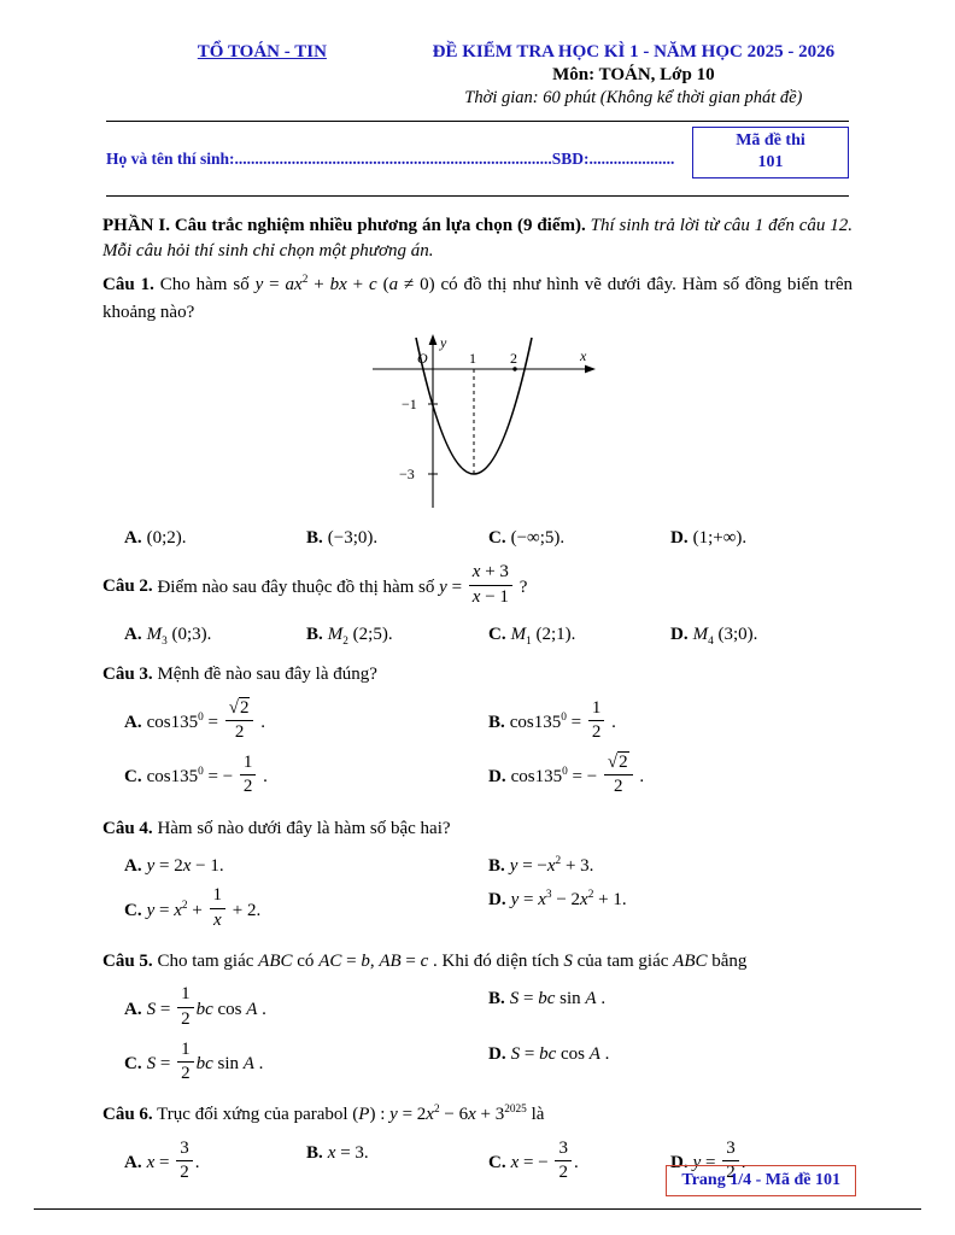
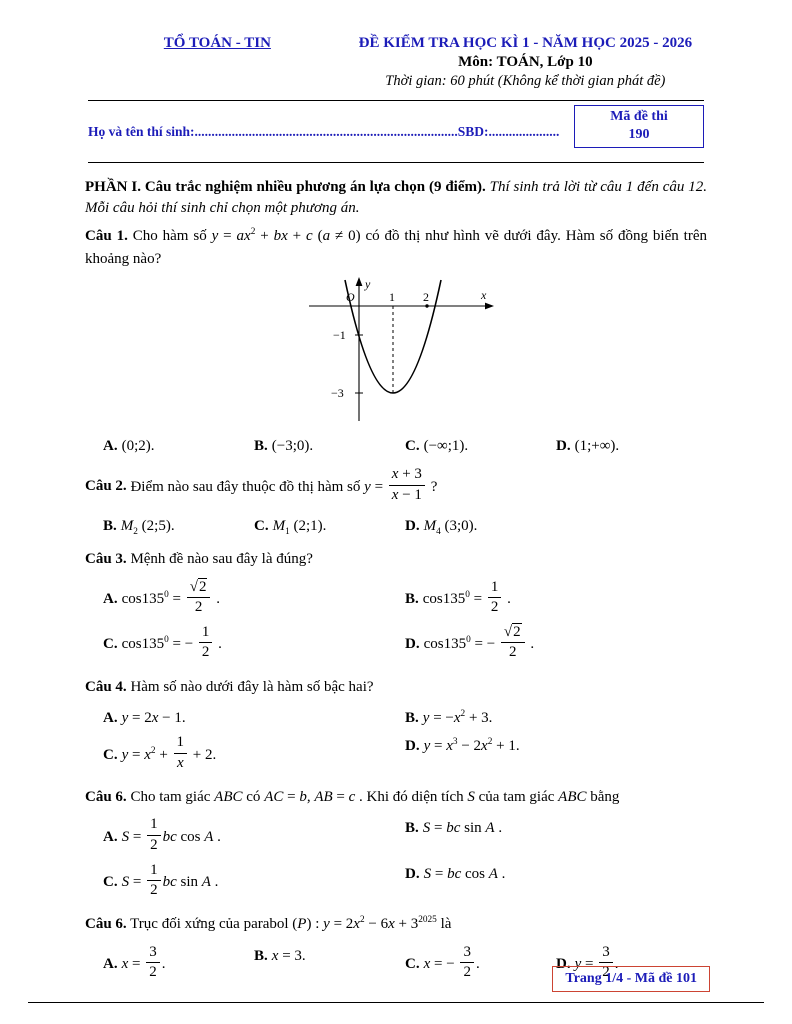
  TỔ TOÁN - TIN
  ĐỀ KIỂM TRA HỌC KÌ 1 - NĂM HỌC 2025 - 2026
  Môn: TOÁN, Lớp 10
  Thời gian: 60 phút (Không kể thời gian phát đề)
  Họ và tên thí sinh:..............................................................................SBD:.....................
  Mã đề thi
- 101
+ 190
  PHẦN I. Câu trắc nghiệm nhiều phương án lựa chọn (9 điểm). Thí sinh trả lời từ câu 1 đến câu 12. Mỗi câu hỏi thí sinh chỉ chọn một phương án.
  Câu 1. Cho hàm số y = ax2 + bx + c (a ≠ 0) có đồ thị như hình vẽ dưới đây. Hàm số đồng biến trên khoảng nào?
  y
  x
  O
  1
  2
  −1
  −3
  A. (0;2).
  B. (−3;0).
- C. (−∞;5).
+ C. (−∞;1).
  D. (1;+∞).
  Câu 2. Điểm nào sau đây thuộc đồ thị hàm số y =
  x + 3
  x − 1
  ?
- A. M3 (0;3).
  B. M2 (2;5).
  C. M1 (2;1).
  D. M4 (3;0).
  Câu 3. Mệnh đề nào sau đây là đúng?
  A. cos1350 =
  √2
  2
  .
  B. cos1350 =
  1
  2
  .
  C. cos1350 = −
  1
  2
  .
  D. cos1350 = −
  √2
  2
  .
  Câu 4. Hàm số nào dưới đây là hàm số bậc hai?
  A. y = 2x − 1.
  B. y = −x2 + 3.
  C. y = x2 +
  1
  x
  + 2.
  D. y = x3 − 2x2 + 1.
- Câu 5. Cho tam giác ABC có AC = b, AB = c . Khi đó diện tích S của tam giác ABC bằng
+ Câu 6. Cho tam giác ABC có AC = b, AB = c . Khi đó diện tích S của tam giác ABC bằng
  A. S =
  1
  2
  bc cos A .
  B. S = bc sin A .
  C. S =
  1
  2
  bc sin A .
  D. S = bc cos A .
  Câu 6. Trục đối xứng của parabol (P) : y = 2x2 − 6x + 32025 là
  A. x =
  3
  2
  .
  B. x = 3.
  C. x = −
  3
  2
  .
  D. y =
  3
  2
  .
  Trang 1/4 - Mã đề 101
